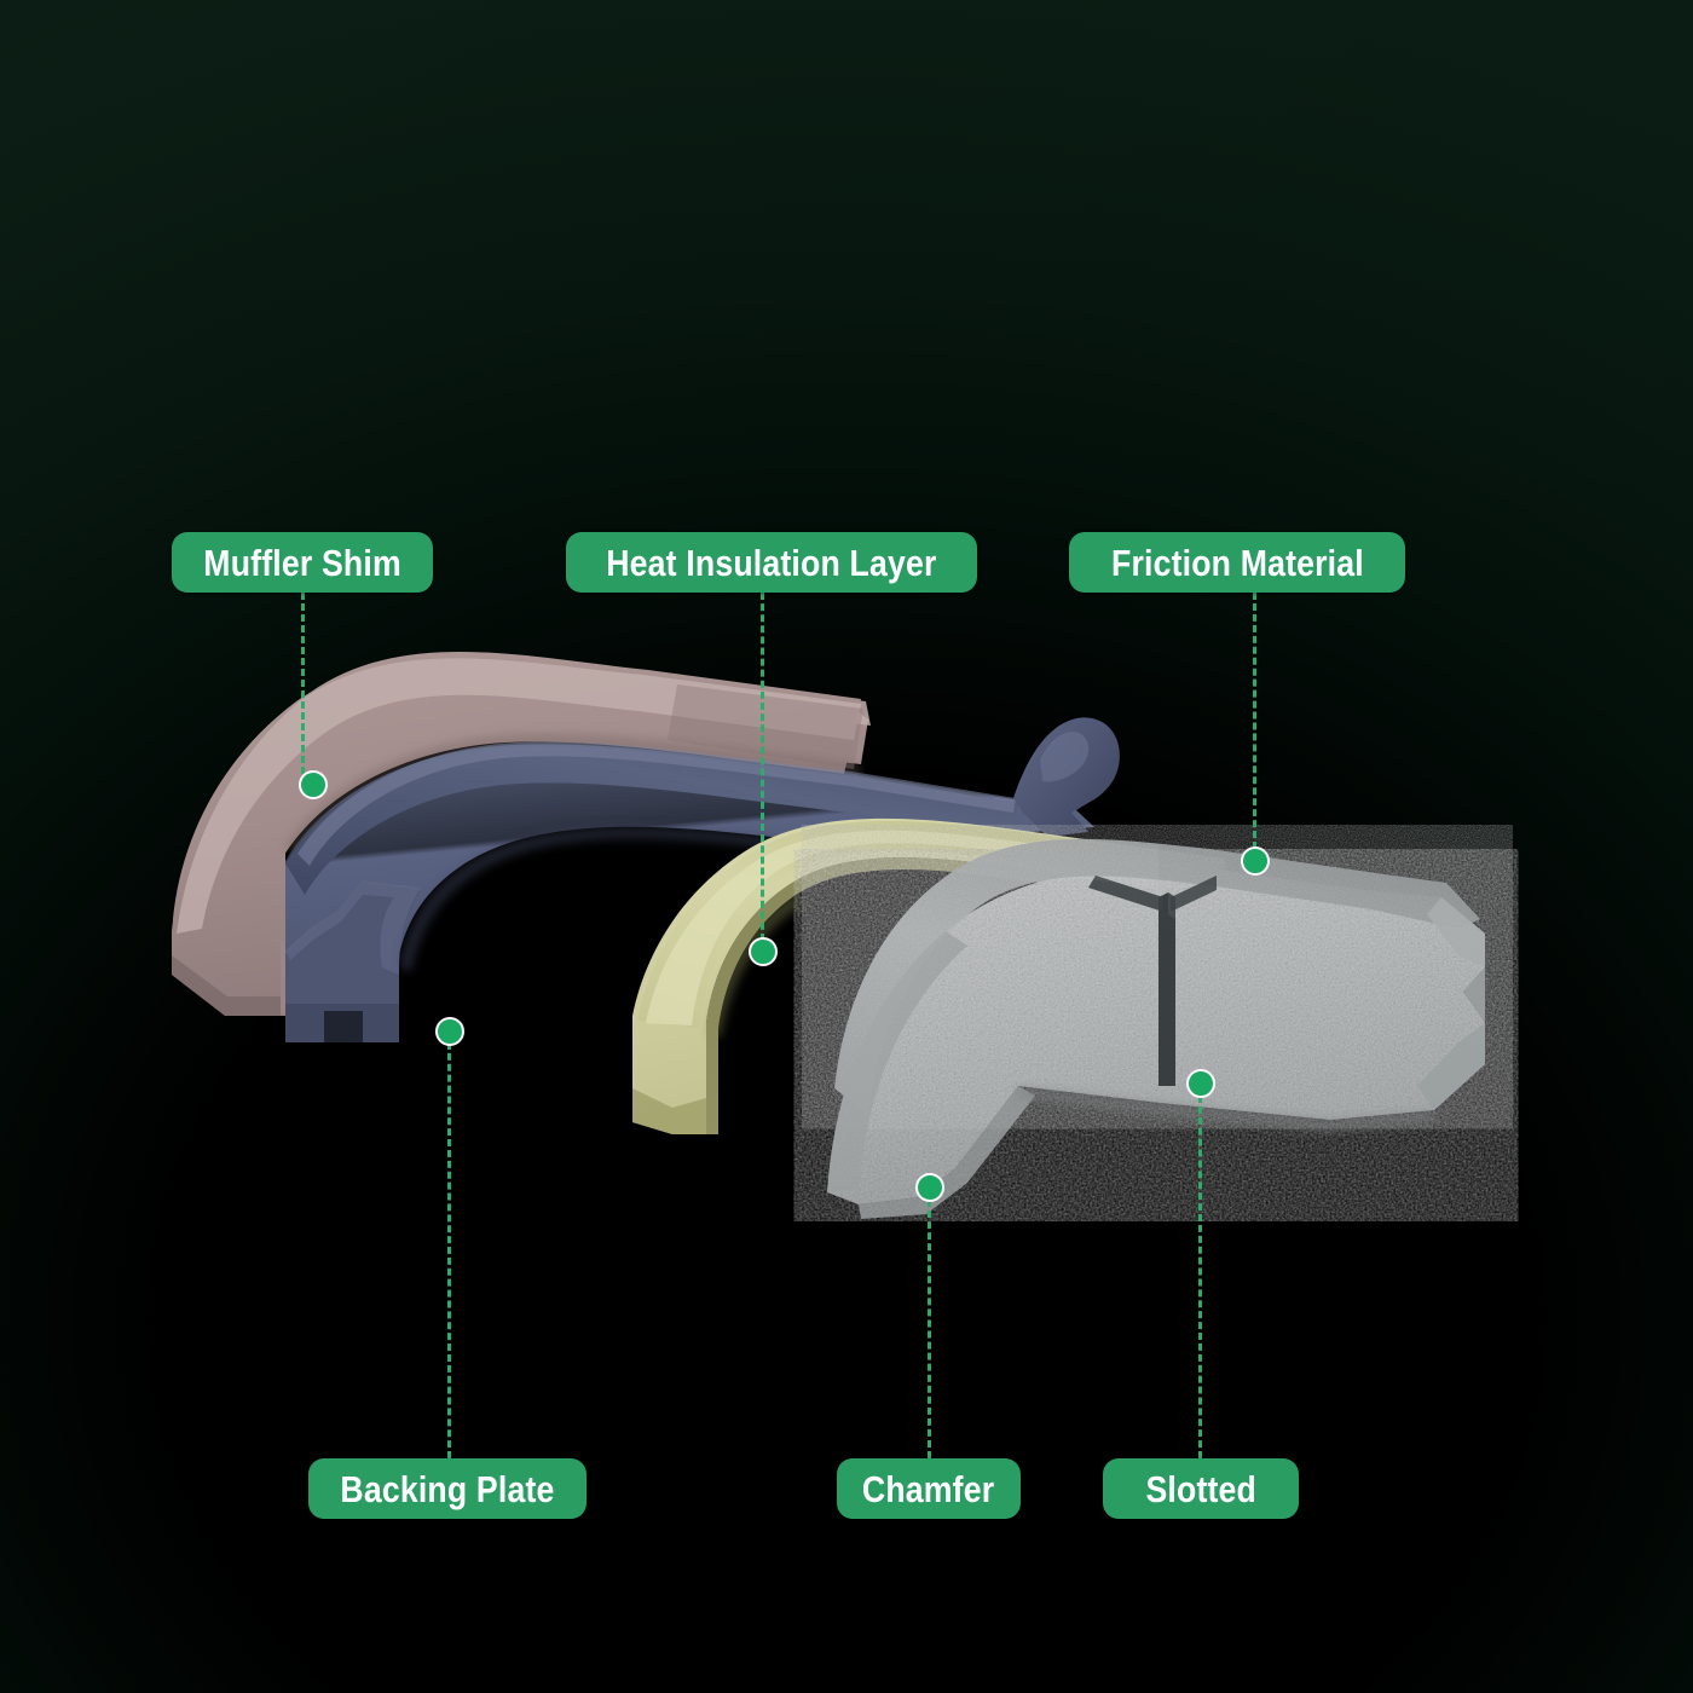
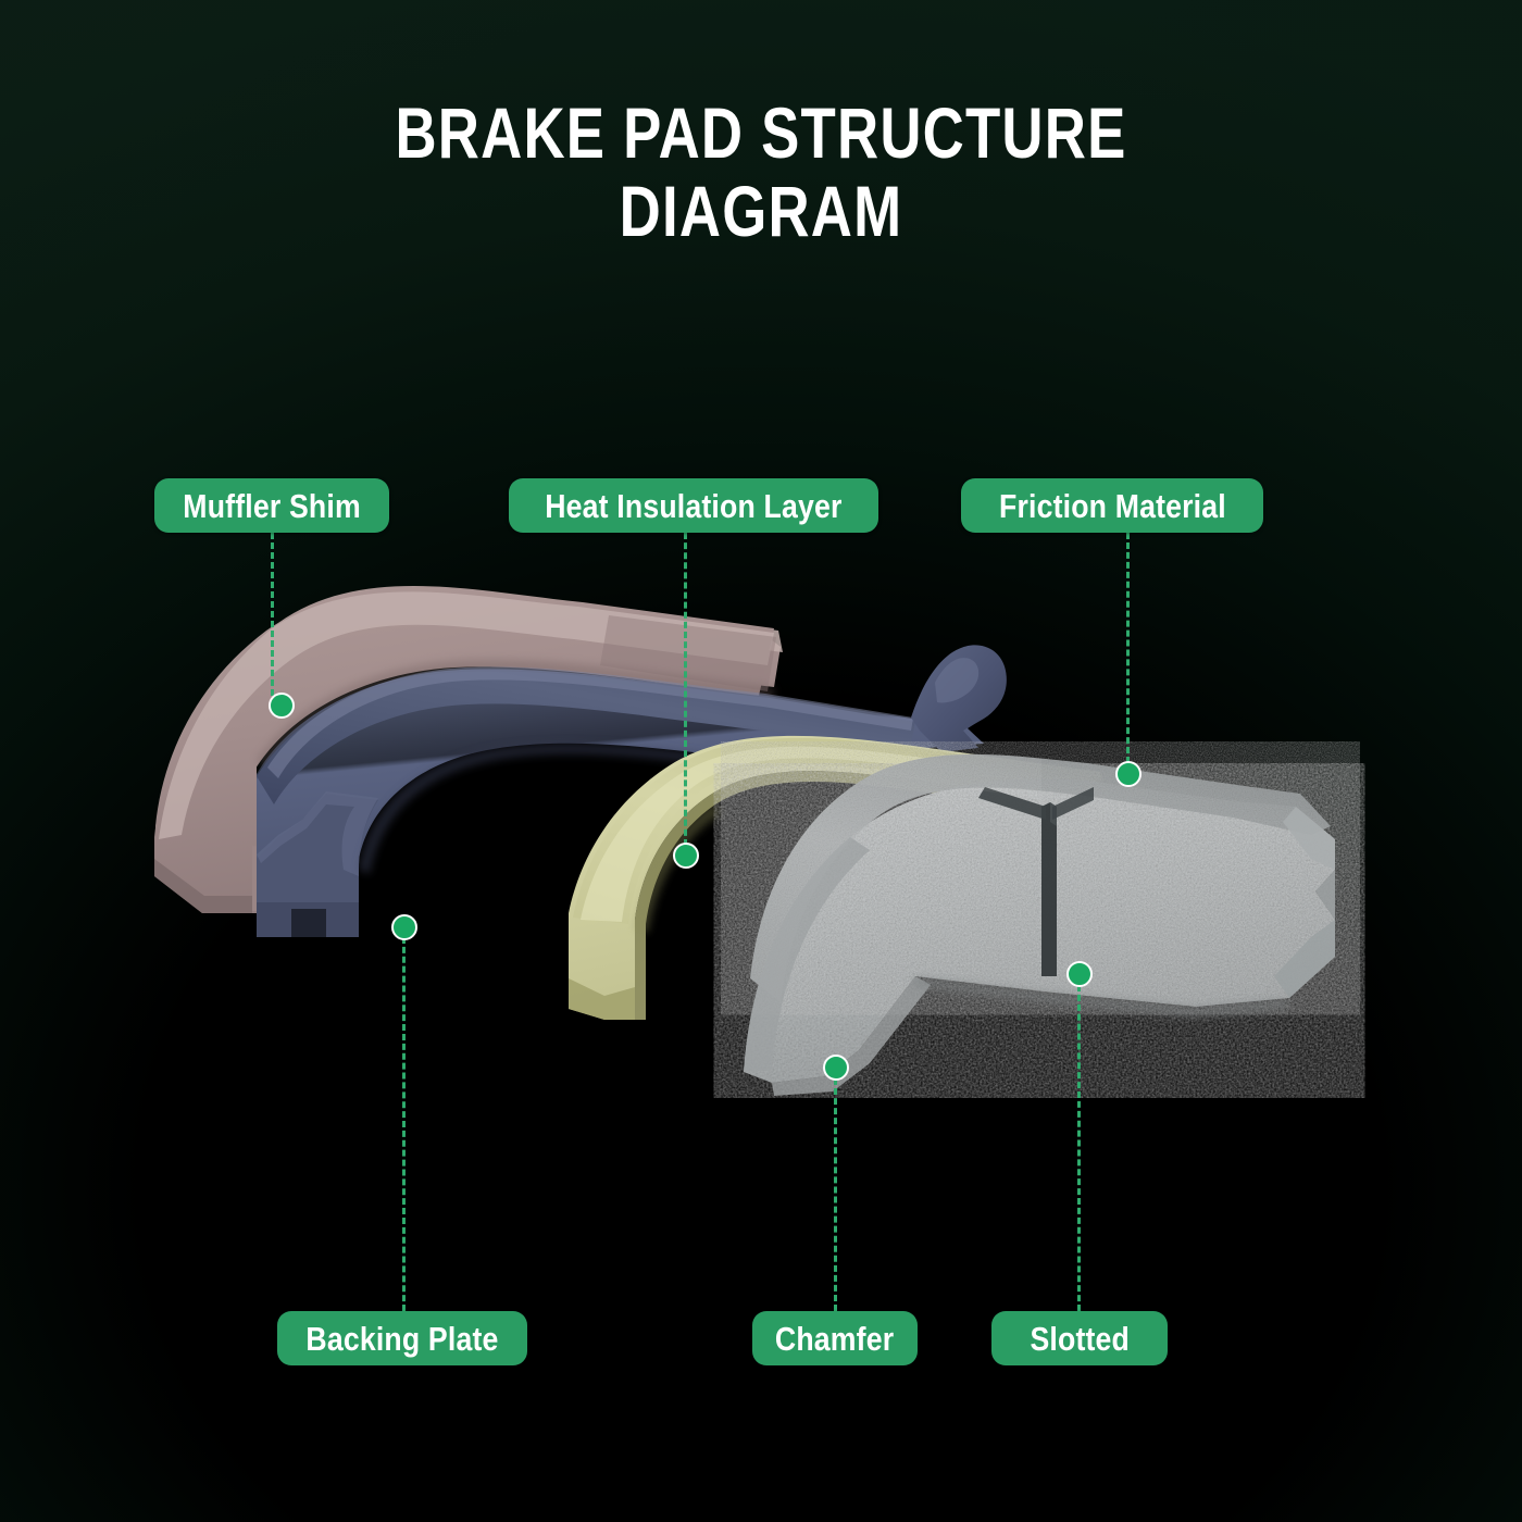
+ BRAKE PAD STRUCTURE
+ DIAGRAM
  Muffler Shim
  Heat Insulation Layer
  Friction Material
  Backing Plate
  Chamfer
  Slotted
